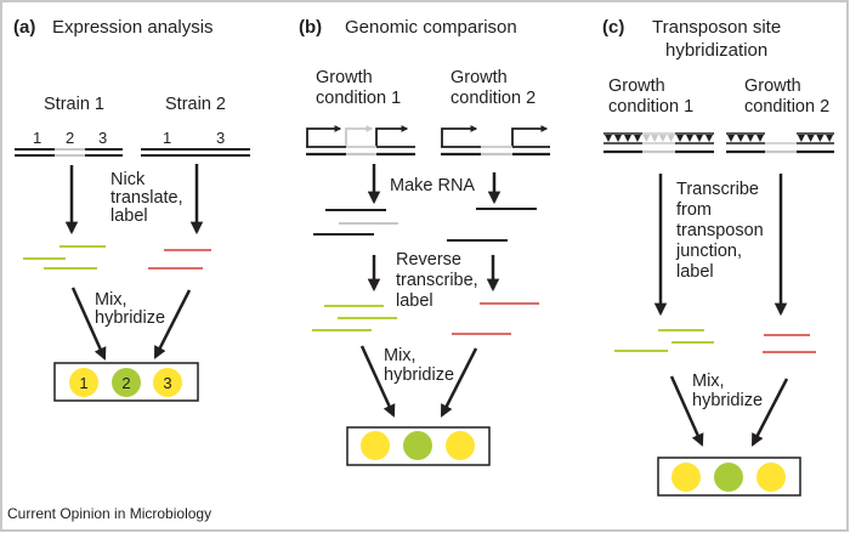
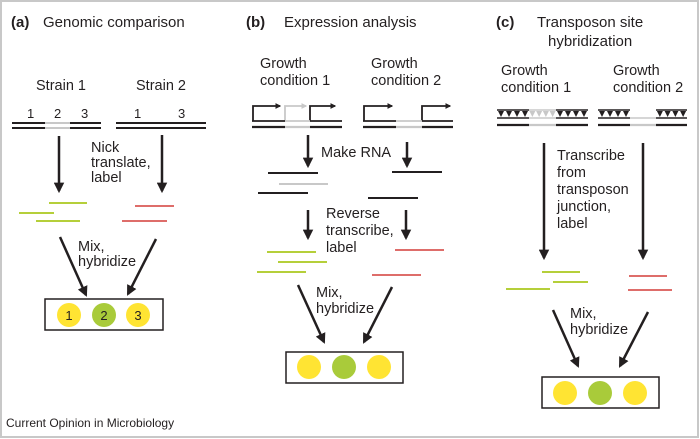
  (a)
- Expression analysis
+ Genomic comparison
  Strain 1
  Strain 2
  1
  2
  3
  1
  3
  Nick translate, label
  Mix, hybridize
  1
  2
  3
  Current Opinion in Microbiology
  (b)
- Genomic comparison
+ Expression analysis
  Growth condition 1
  Growth condition 2
  Make RNA
  Reverse transcribe, label
  Mix, hybridize
  (c)
  Transposon site hybridization
  Growth condition 1
  Growth condition 2
  Transcribe from transposon junction, label
  Mix, hybridize
